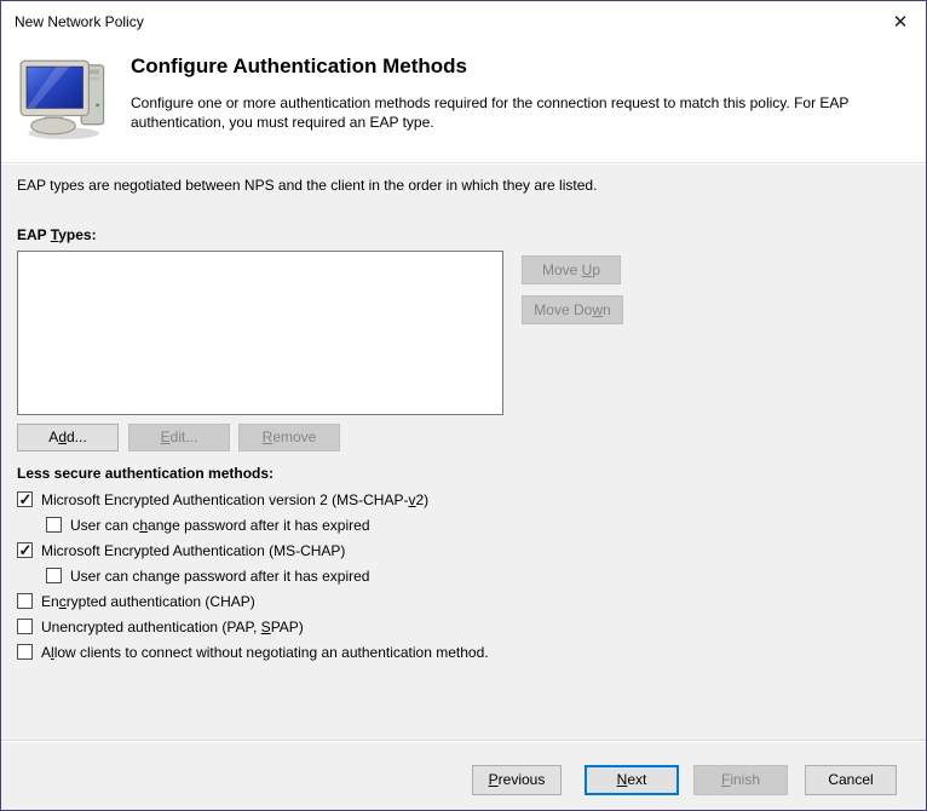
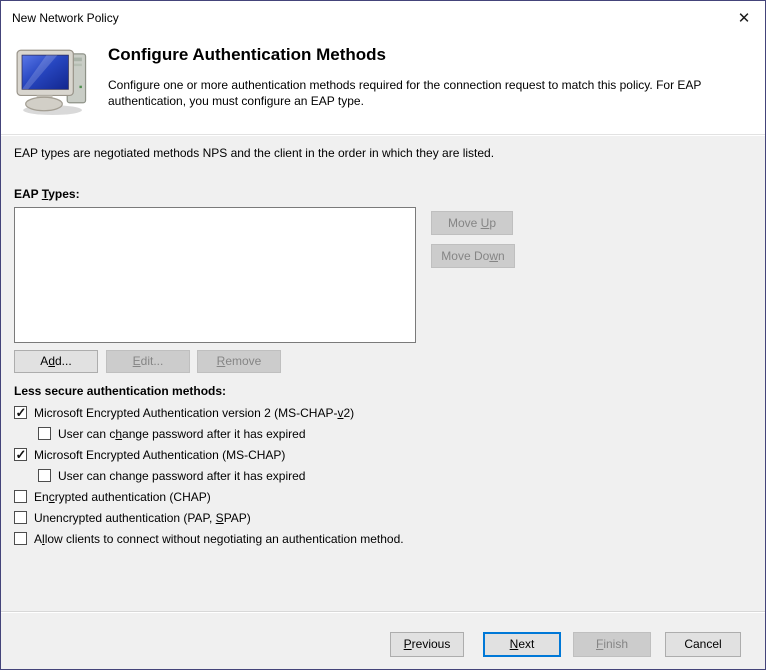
  New Network Policy
  ✕
  Configure Authentication Methods
- Configure one or more authentication methods required for the connection request to match this policy. For EAP authentication, you must required an EAP type.
+ Configure one or more authentication methods required for the connection request to match this policy. For EAP authentication, you must configure an EAP type.
- EAP types are negotiated between NPS and the client in the order in which they are listed.
+ EAP types are negotiated methods NPS and the client in the order in which they are listed.
  EAP Types:
  Move Up
  Move Down
  Add...
  Edit...
  Remove
  Less secure authentication methods:
  Microsoft Encrypted Authentication version 2 (MS-CHAP-v2)
  User can change password after it has expired
  Microsoft Encrypted Authentication (MS-CHAP)
  User can change password after it has expired
  Encrypted authentication (CHAP)
  Unencrypted authentication (PAP, SPAP)
  Allow clients to connect without negotiating an authentication method.
  Previous
  Next
  Finish
  Cancel
